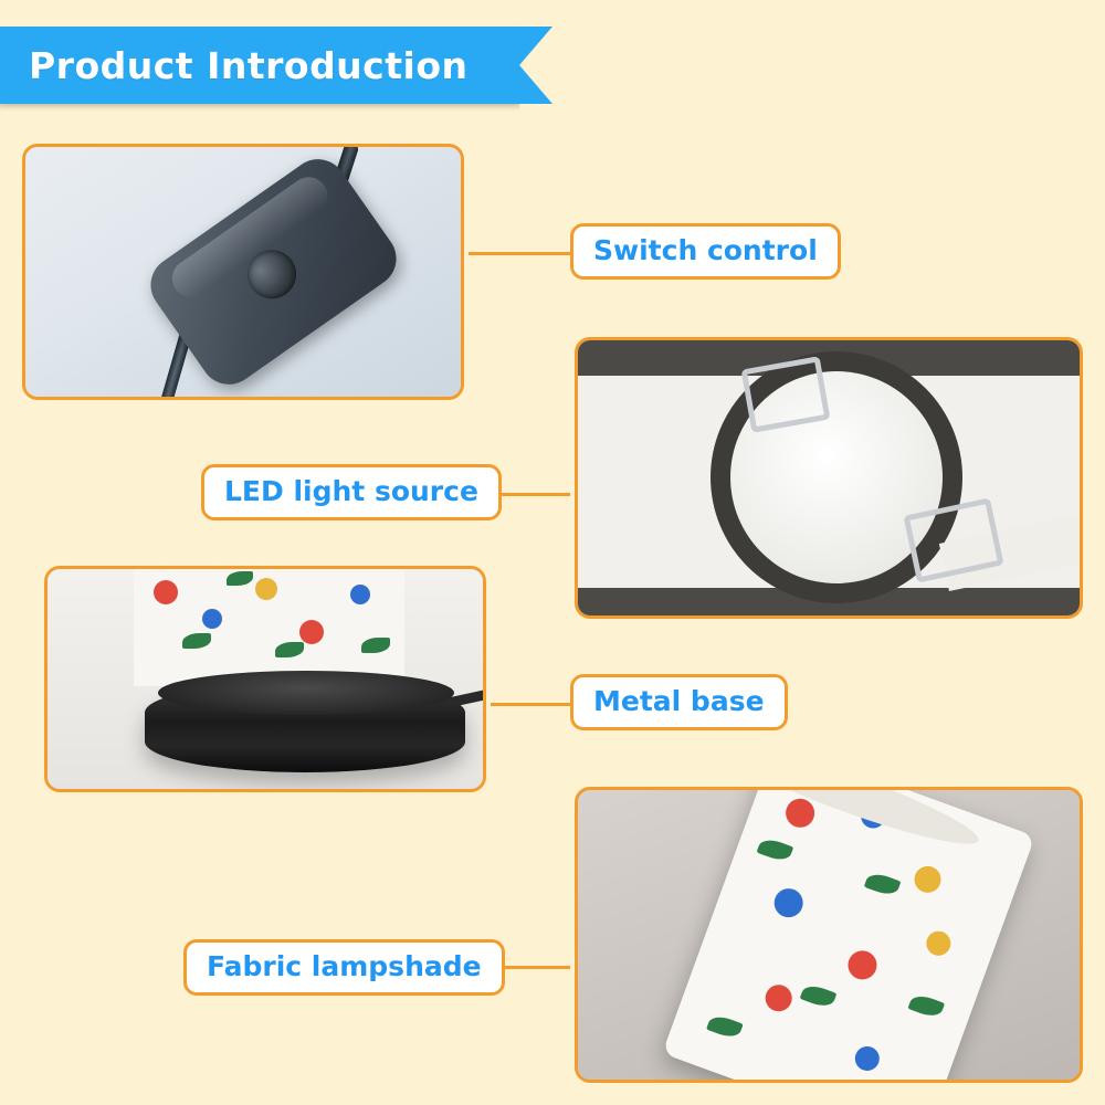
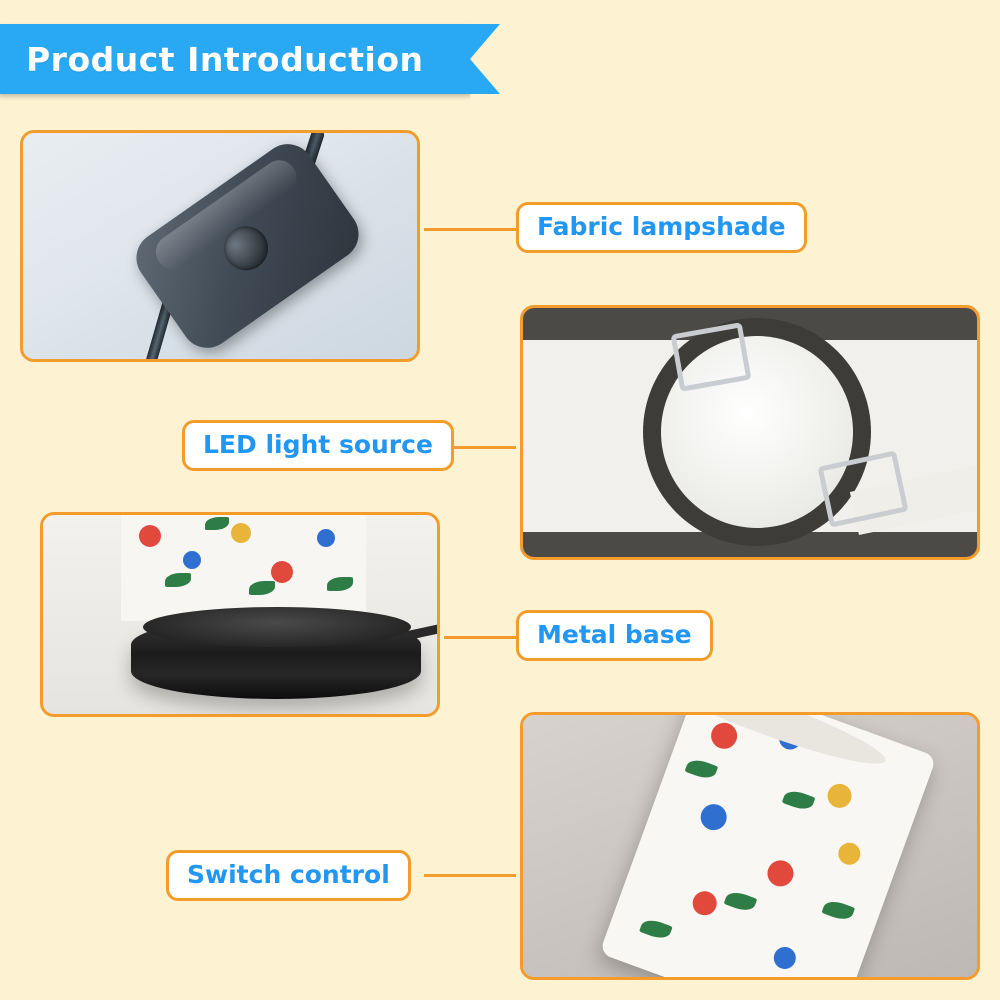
  Product Introduction
- Switch control
+ Fabric lampshade
  LED light source
  Metal base
- Fabric lampshade
+ Switch control
